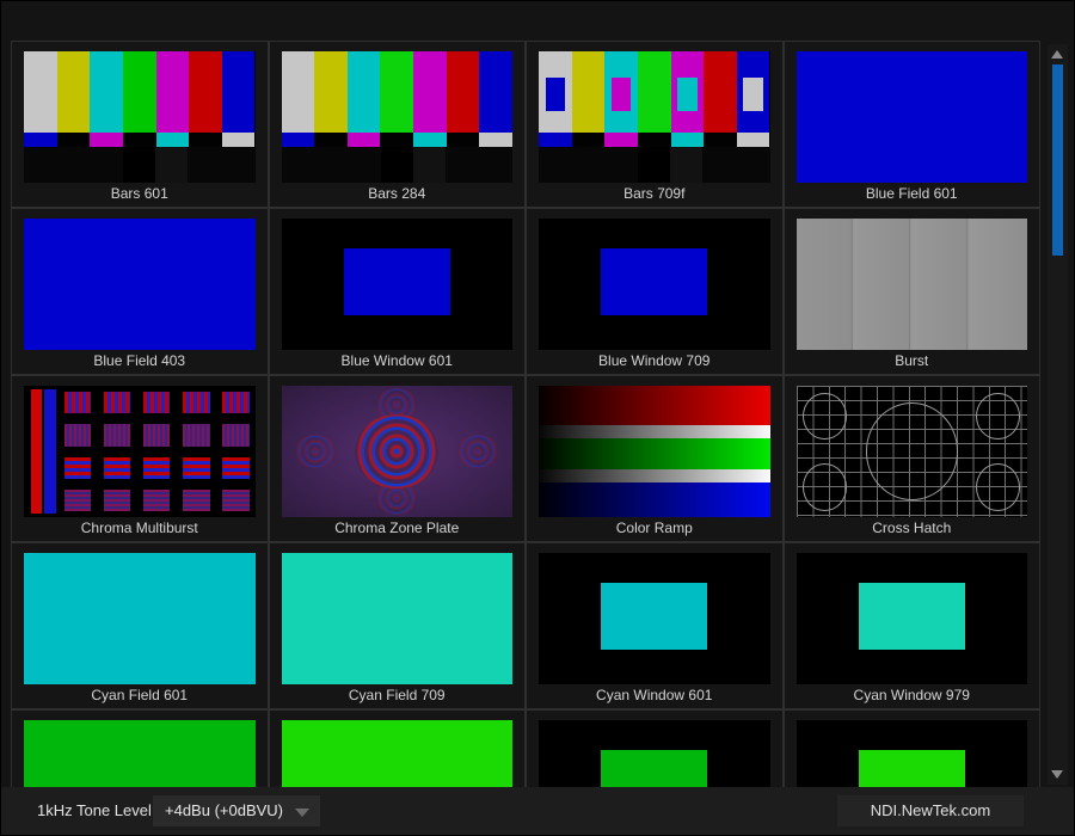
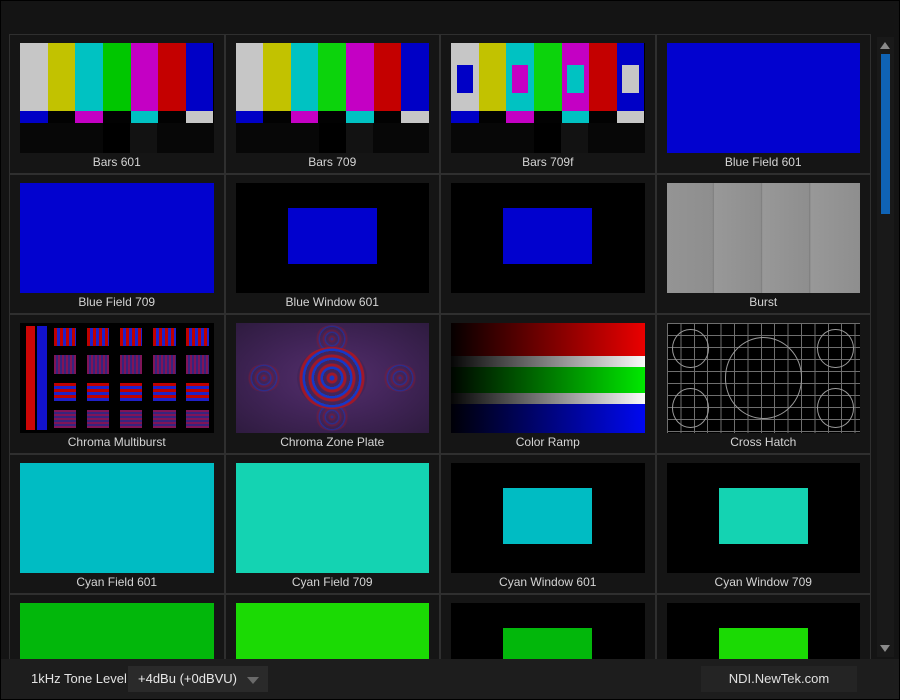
  Bars 601
- Bars 284
+ Bars 709
  Bars 709f
  Blue Field 601
- Blue Field 403
+ Blue Field 709
  Blue Window 601
- Blue Window 709
  Burst
  Chroma Multiburst
  Chroma Zone Plate
  Color Ramp
  Cross Hatch
  Cyan Field 601
  Cyan Field 709
  Cyan Window 601
- Cyan Window 979
+ Cyan Window 709
  1kHz Tone Level
  +4dBu (+0dBVU)
  NDI.NewTek.com
